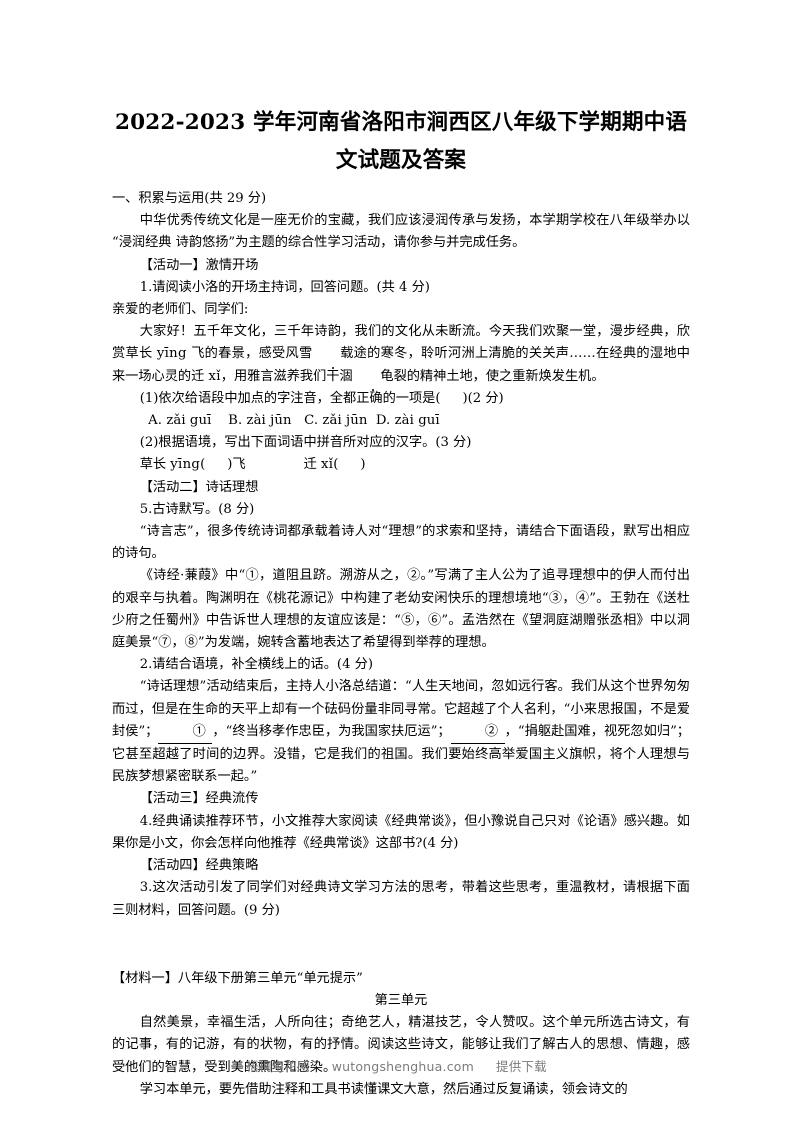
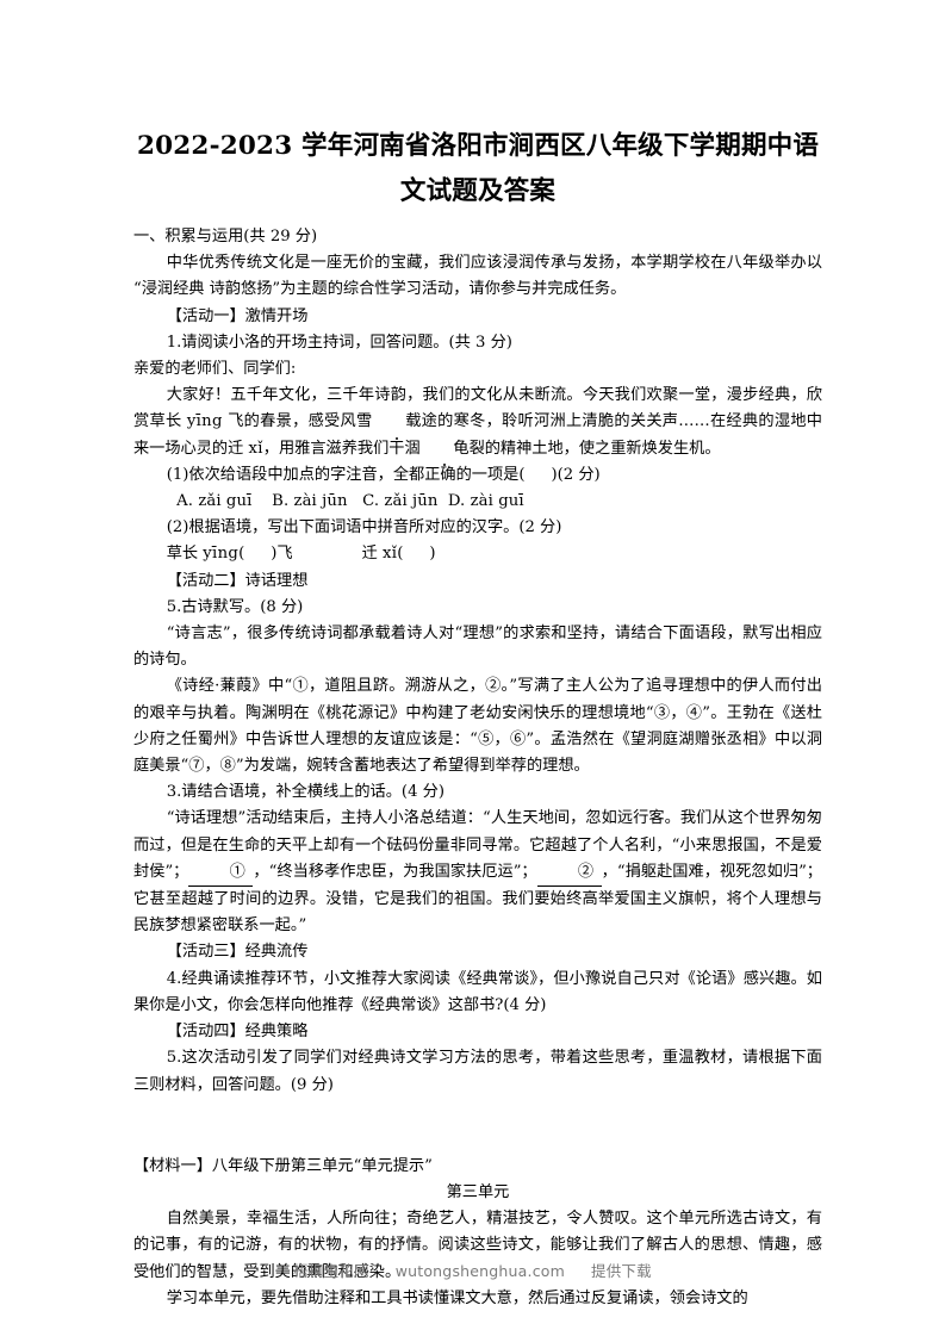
  2022-2023 学年河南省洛阳市涧西区八年级下学期期中语
  文试题及答案
  一、积累与运用(共 29 分)
  中华优秀传统文化是一座无价的宝藏，我们应该浸润传承与发扬，本学期学校在八年级举办以“浸润经典 诗韵悠扬”为主题的综合性学习活动，请你参与并完成任务。
  【活动一】激情开场
- 1.请阅读小洛的开场主持词，回答问题。(共 4 分)
+ 1.请阅读小洛的开场主持词，回答问题。(共 3 分)
  亲爱的老师们、同学们:
  大家好！五千年文化，三千年诗韵，我们的文化从未断流。今天我们欢聚一堂，漫步经典，欣赏草长 yīng 飞的春景，感受风雪 载途的寒冬，聆听河洲上清脆的关关声……在经典的湿地中来一场心灵的迁 xǐ，用雅言滋养我们干涸 龟裂的精神土地，使之重新焕发生机。
  (1)依次给语段中加点的字注音，全都正确的一项是( )(2 分)
  A. zǎi guī B. zài jūn C. zǎi jūn D. zài guī
- (2)根据语境，写出下面词语中拼音所对应的汉字。(3 分)
+ (2)根据语境，写出下面词语中拼音所对应的汉字。(2 分)
  草长 yīng( )飞 迁 xǐ( )
  【活动二】诗话理想
  5.古诗默写。(8 分)
  “诗言志”，很多传统诗词都承载着诗人对“理想”的求索和坚持，请结合下面语段，默写出相应的诗句。
  《诗经·蒹葭》中“①，道阻且跻。溯游从之，②。”写满了主人公为了追寻理想中的伊人而付出的艰辛与执着。陶渊明在《桃花源记》中构建了老幼安闲快乐的理想境地“③，④”。王勃在《送杜少府之任蜀州》中告诉世人理想的友谊应该是：“⑤，⑥”。孟浩然在《望洞庭湖赠张丞相》中以洞庭美景“⑦，⑧”为发端，婉转含蓄地表达了希望得到举荐的理想。
- 2.请结合语境，补全横线上的话。(4 分)
+ 3.请结合语境，补全横线上的话。(4 分)
  “诗话理想”活动结束后，主持人小洛总结道：“人生天地间，忽如远行客。我们从这个世界匆匆而过，但是在生命的天平上却有一个砝码份量非同寻常。它超越了个人名利，“小来思报国，不是爱封侯”； ① ，“终当移孝作忠臣，为我国家扶厄运”； ② ，“捐躯赴国难，视死忽如归”；它甚至超越了时间的边界。没错，它是我们的祖国。我们要始终高举爱国主义旗帜，将个人理想与民族梦想紧密联系一起。”
  【活动三】经典流传
  4.经典诵读推荐环节，小文推荐大家阅读《经典常谈》，但小豫说自己只对《论语》感兴趣。如果你是小文，你会怎样向他推荐《经典常谈》这部书?(4 分)
  【活动四】经典策略
- 3.这次活动引发了同学们对经典诗文学习方法的思考，带着这些思考，重温教材，请根据下面三则材料，回答问题。(9 分)
+ 5.这次活动引发了同学们对经典诗文学习方法的思考，带着这些思考，重温教材，请根据下面三则材料，回答问题。(9 分)
  【材料一】八年级下册第三单元“单元提示”
  第三单元
  自然美景，幸福生活，人所向往；奇绝艺人，精湛技艺，令人赞叹。这个单元所选古诗文，有的记事，有的记游，有的状物，有的抒情。阅读这些诗文，能够让我们了解古人的思想、情趣，感受他们的智慧，受到美的熏陶和感染。
  学习本单元，要先借助注释和工具书读懂课文大意，然后通过反复诵读，领会诗文的
  梧桐生花网 wutongshenghua.com 提供下载
